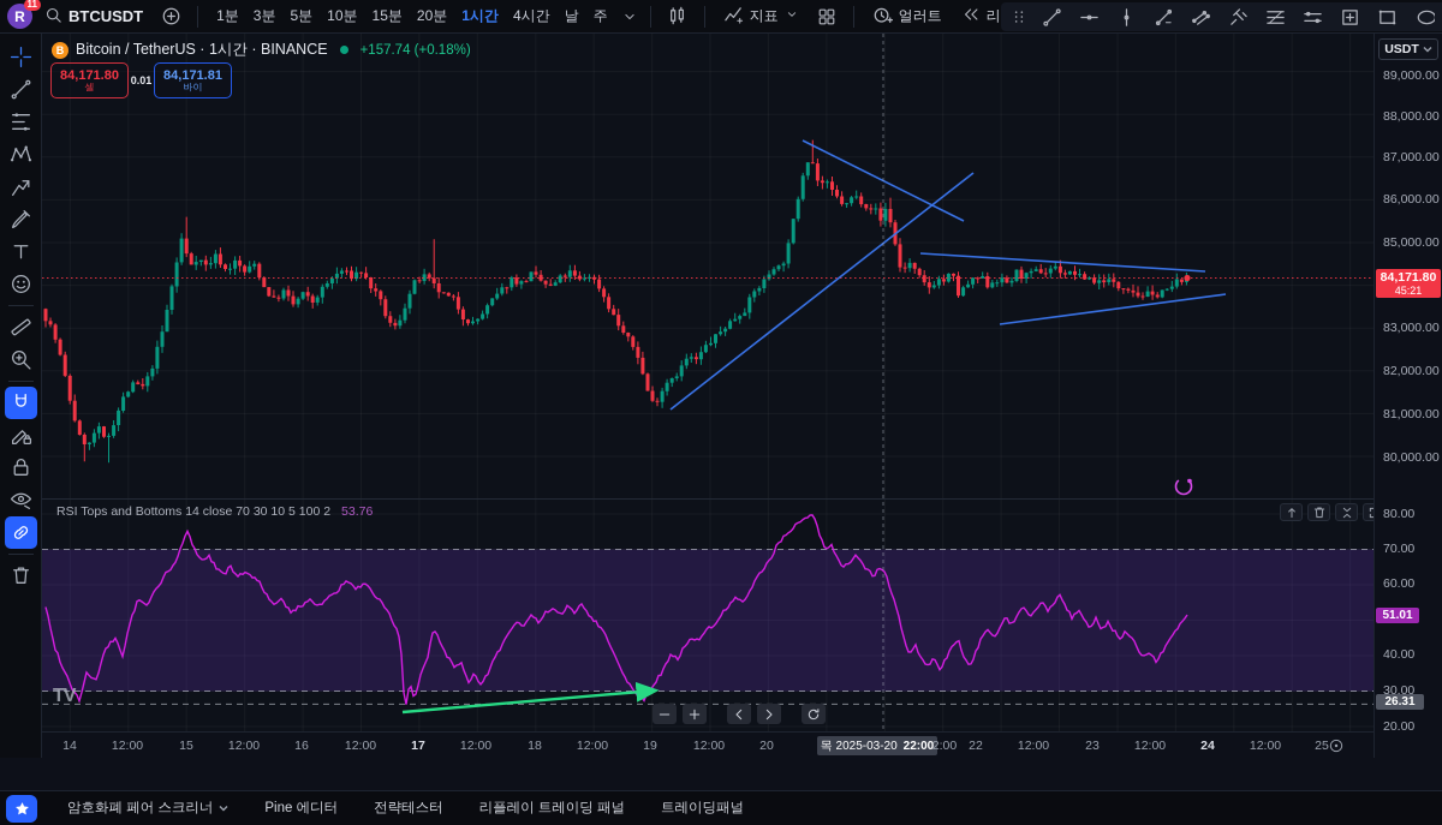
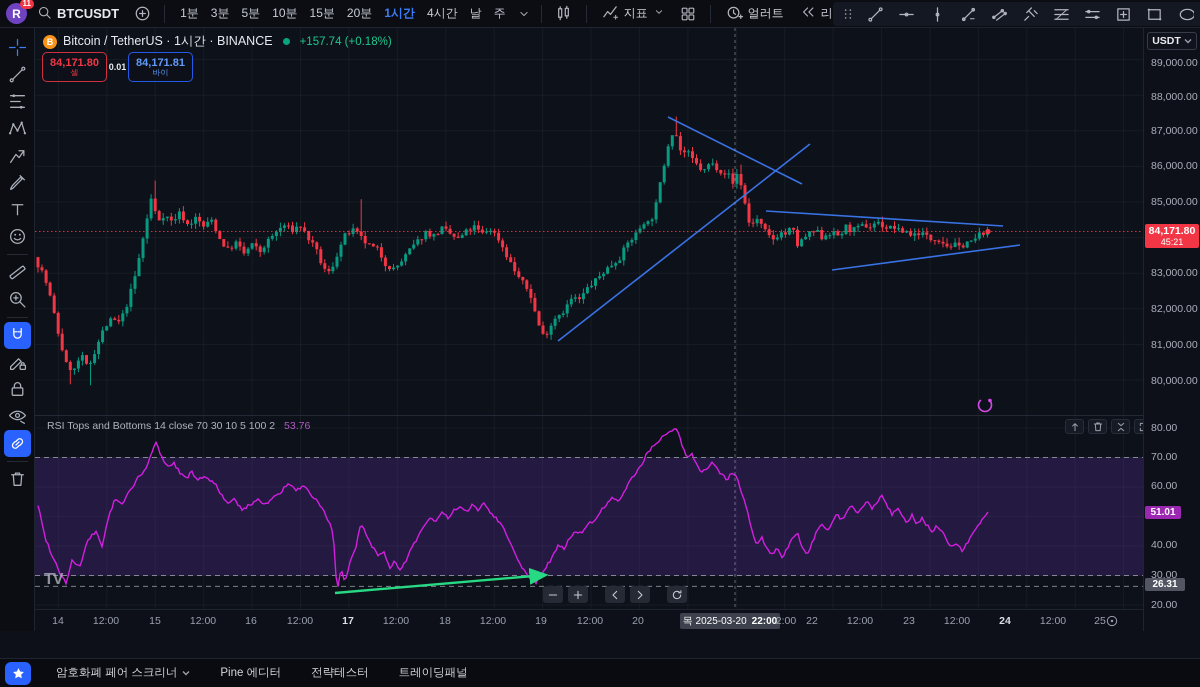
  R
  11
  BTCUSDT
  1분
  3분
  5분
  10분
  15분
  20분
  1시간
  4시간
  날
  주
  지표
  얼러트
  B
  Bitcoin / TetherUS · 1시간 · BINANCE
  +157.74 (+0.18%)
  84,171.80
  셀
  0.01
  84,171.81
  바이
  RSI Tops and Bottoms 14 close 70 30 10 5 100 2
  53.76
  TV
  USDT
  84,171.80
  45:21
  51.01
  26.31
  89,000.00
  88,000.00
  87,000.00
  86,000.00
  85,000.00
  83,000.00
  82,000.00
  81,000.00
  80,000.00
  80.00
  70.00
  60.00
  40.00
  30.00
  20.00
  목 2025-03-20
  22:00
  14
  12:00
  15
  12:00
  16
  12:00
  17
  12:00
  18
  12:00
  19
  12:00
  20
  2:00
  22
  12:00
  23
  12:00
  24
  12:00
  25
  암호화폐 페어 스크리너
  Pine 에디터
  전략테스터
- 리플레이 트레이딩 패널
  트레이딩패널
